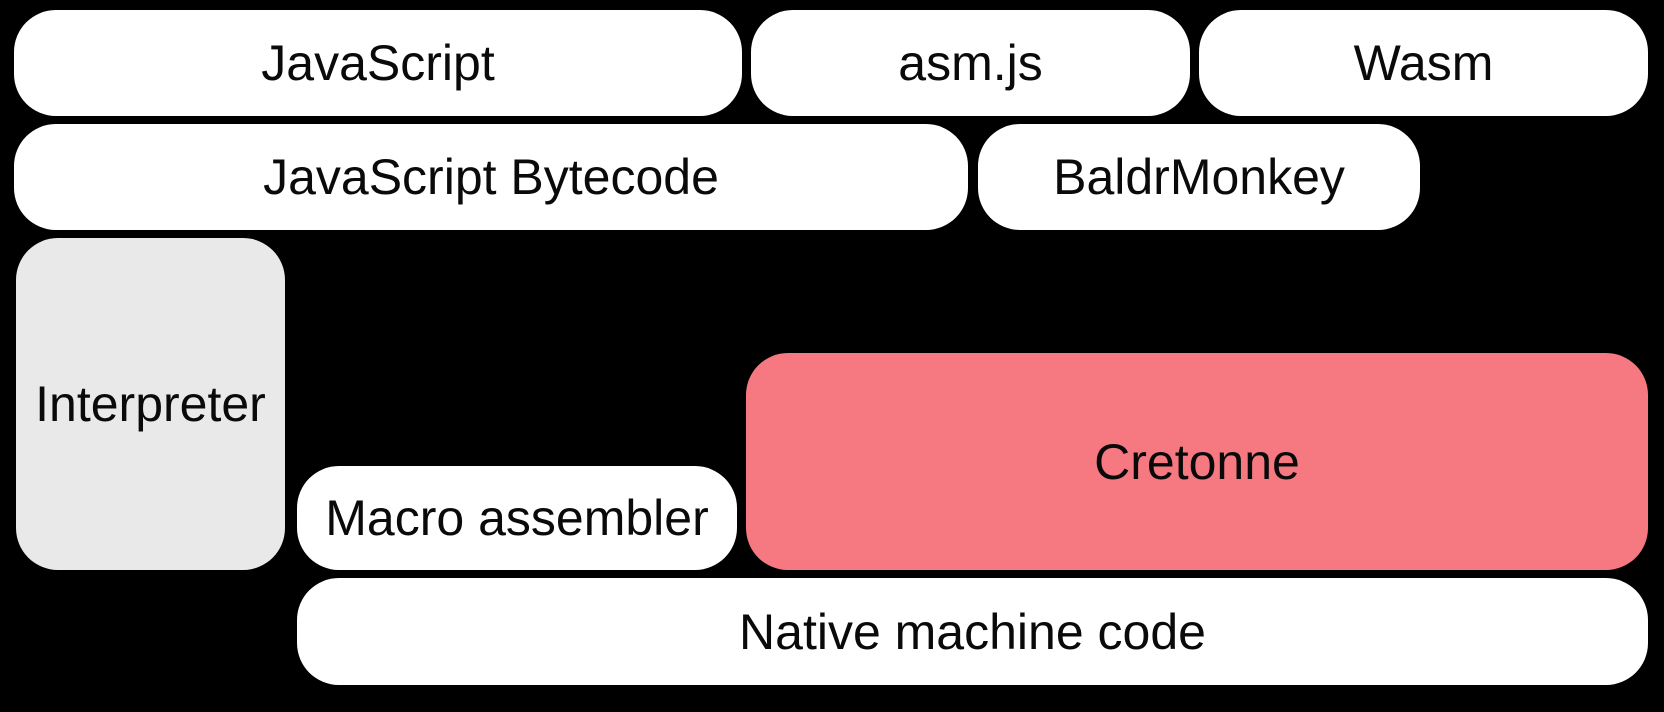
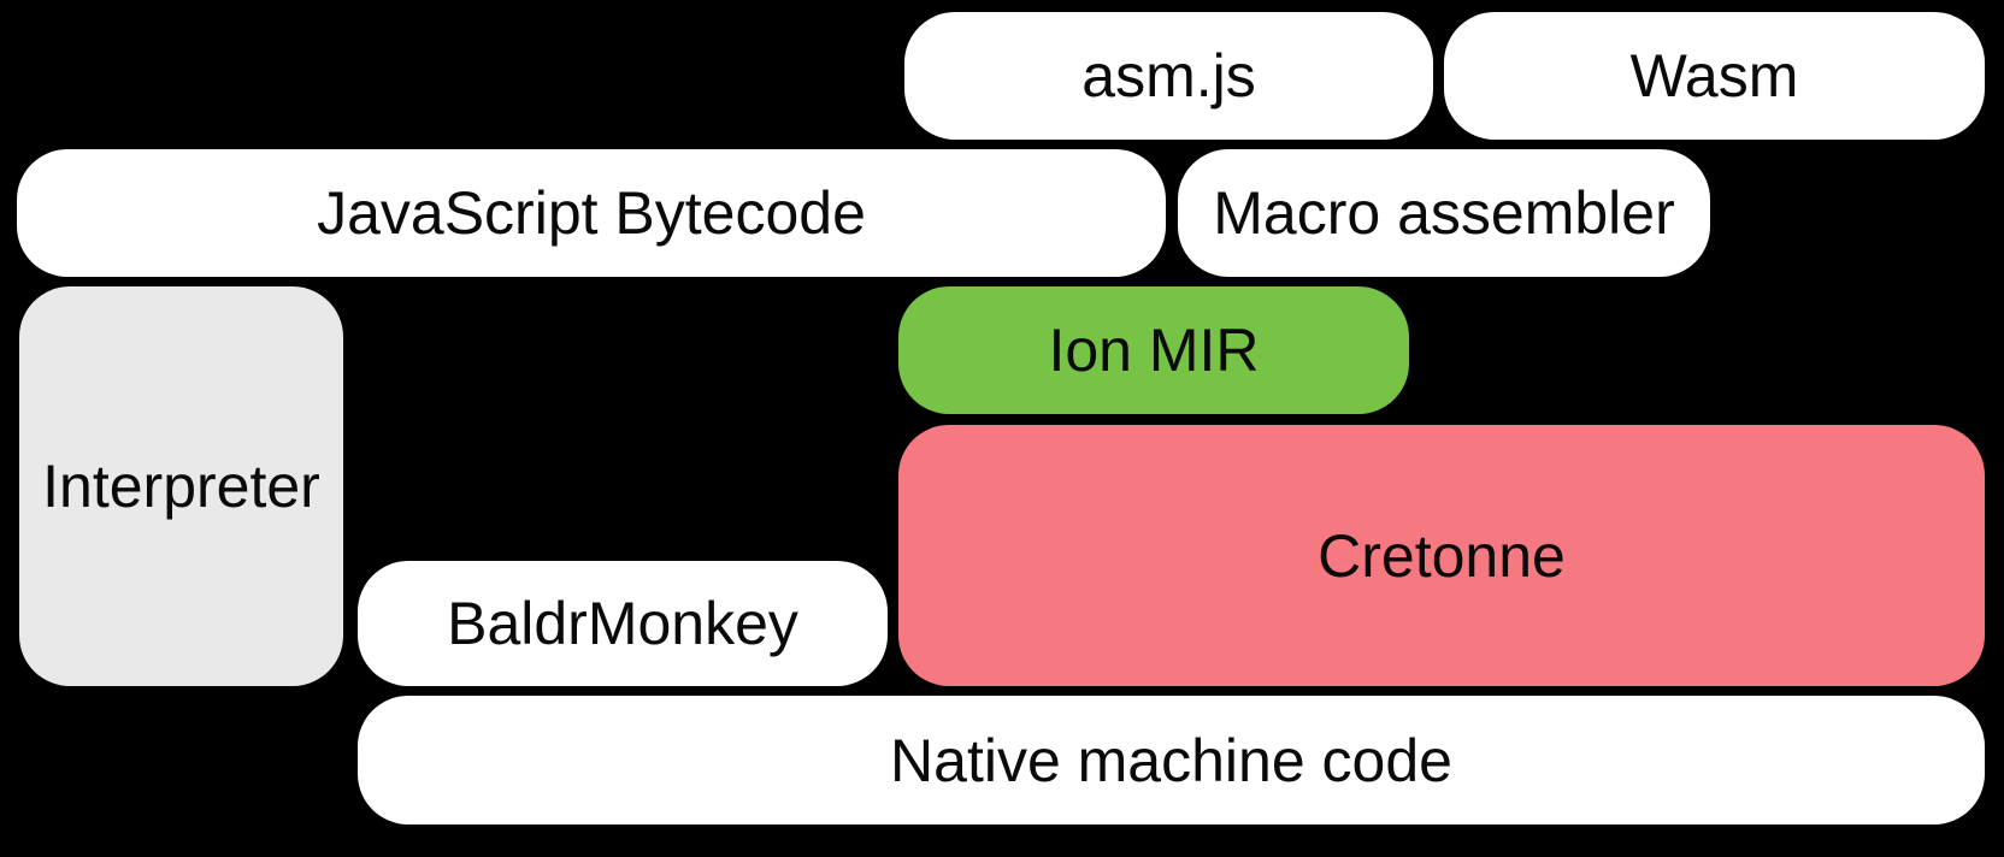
- JavaScript
  asm.js
  Wasm
  JavaScript Bytecode
- BaldrMonkey
+ Macro assembler
  Interpreter
+ Ion MIR
  Cretonne
- Macro assembler
+ BaldrMonkey
  Native machine code
